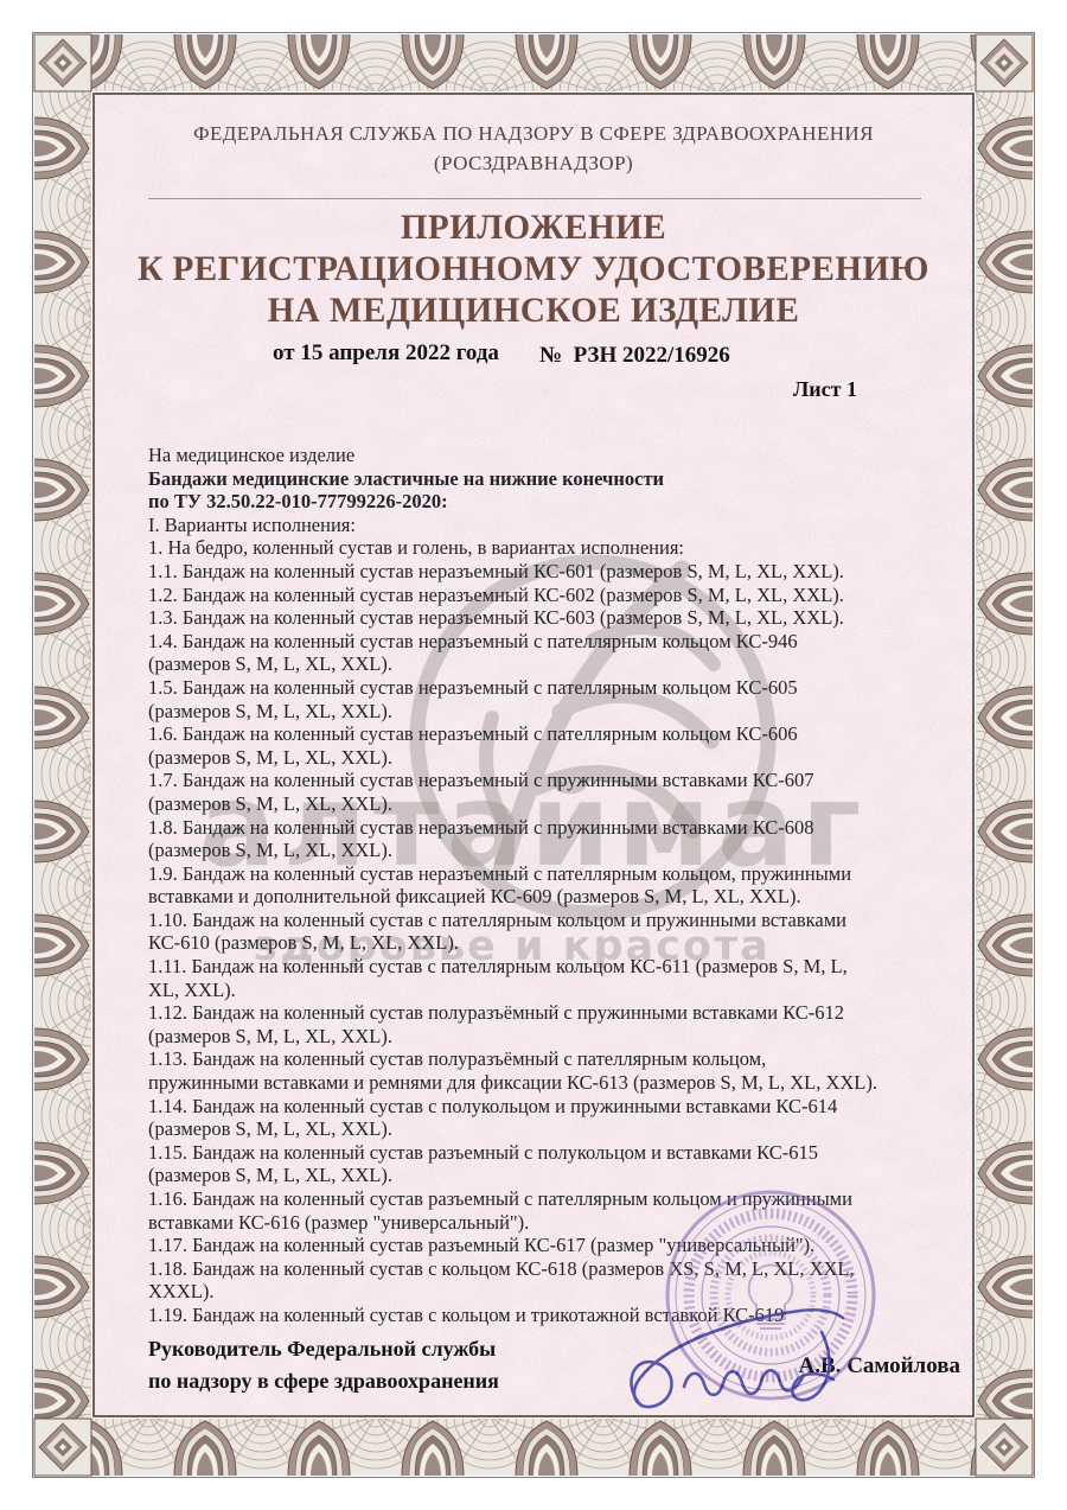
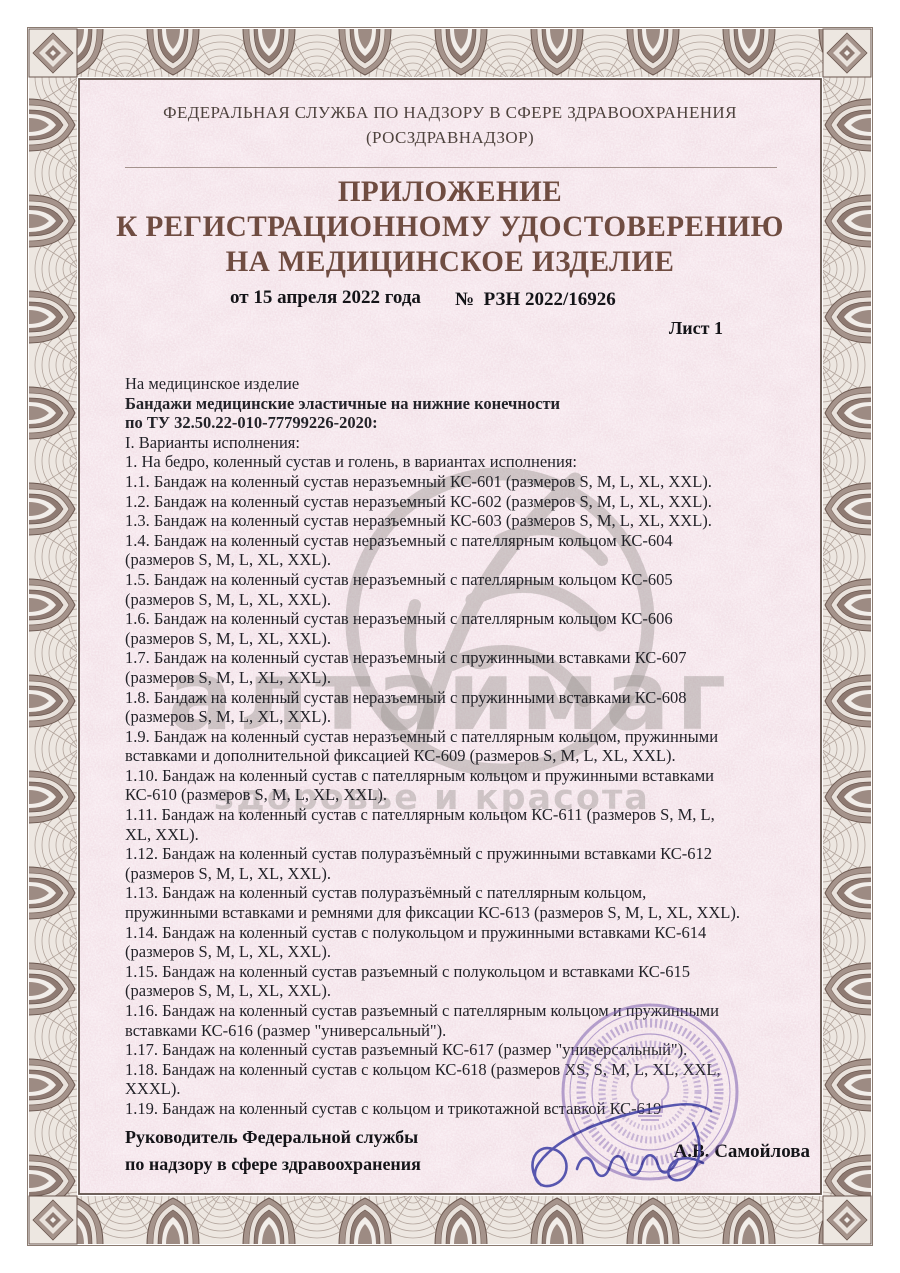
  алтаймаг
  здоровье и красота
  ФЕДЕРАЛЬНАЯ СЛУЖБА ПО НАДЗОРУ В СФЕРЕ ЗДРАВООХРАНЕНИЯ
  (РОСЗДРАВНАДЗОР)
  ПРИЛОЖЕНИЕ
  К РЕГИСТРАЦИОННОМУ УДОСТОВЕРЕНИЮ
  НА МЕДИЦИНСКОЕ ИЗДЕЛИЕ
  от 15 апреля 2022 года
  № РЗН 2022/16926
  Лист 1
  На медицинское изделие
  Бандажи медицинские эластичные на нижние конечности
  по ТУ 32.50.22-010-77799226-2020:
  I. Варианты исполнения:
  1. На бедро, коленный сустав и голень, в вариантах исполнения:
  1.1. Бандаж на коленный сустав неразъемный КС-601 (размеров S, M, L, XL, XXL).
  1.2. Бандаж на коленный сустав неразъемный КС-602 (размеров S, M, L, XL, XXL).
  1.3. Бандаж на коленный сустав неразъемный КС-603 (размеров S, M, L, XL, XXL).
- 1.4. Бандаж на коленный сустав неразъемный с пателлярным кольцом КС-946
+ 1.4. Бандаж на коленный сустав неразъемный с пателлярным кольцом КС-604
  (размеров S, M, L, XL, XXL).
  1.5. Бандаж на коленный сустав неразъемный с пателлярным кольцом КС-605
  (размеров S, M, L, XL, XXL).
  1.6. Бандаж на коленный сустав неразъемный с пателлярным кольцом КС-606
  (размеров S, M, L, XL, XXL).
  1.7. Бандаж на коленный сустав неразъемный с пружинными вставками КС-607
  (размеров S, M, L, XL, XXL).
  1.8. Бандаж на коленный сустав неразъемный с пружинными вставками КС-608
  (размеров S, M, L, XL, XXL).
  1.9. Бандаж на коленный сустав неразъемный с пателлярным кольцом, пружинными
  вставками и дополнительной фиксацией КС-609 (размеров S, M, L, XL, XXL).
  1.10. Бандаж на коленный сустав с пателлярным кольцом и пружинными вставками
  КС-610 (размеров S, M, L, XL, XXL).
  1.11. Бандаж на коленный сустав с пателлярным кольцом КС-611 (размеров S, M, L,
  XL, XXL).
  1.12. Бандаж на коленный сустав полуразъёмный с пружинными вставками КС-612
  (размеров S, M, L, XL, XXL).
  1.13. Бандаж на коленный сустав полуразъёмный с пателлярным кольцом,
  пружинными вставками и ремнями для фиксации КС-613 (размеров S, M, L, XL, XXL).
  1.14. Бандаж на коленный сустав с полукольцом и пружинными вставками КС-614
  (размеров S, M, L, XL, XXL).
  1.15. Бандаж на коленный сустав разъемный с полукольцом и вставками КС-615
  (размеров S, M, L, XL, XXL).
  1.16. Бандаж на коленный сустав разъемный с пателлярным кольцом и пружинными
  вставками КС-616 (размер "универсальный").
  1.17. Бандаж на коленный сустав разъемный КС-617 (размер "универсальный").
  1.18. Бандаж на коленный сустав с кольцом КС-618 (размеров XS, S, M, L, XL, XXL,
  XXXL).
  1.19. Бандаж на коленный сустав с кольцом и трикотажной вставкой КС-6
  Руководитель Федеральной службы
  по надзору в сфере здравоохранения
  А.. Самойлова
